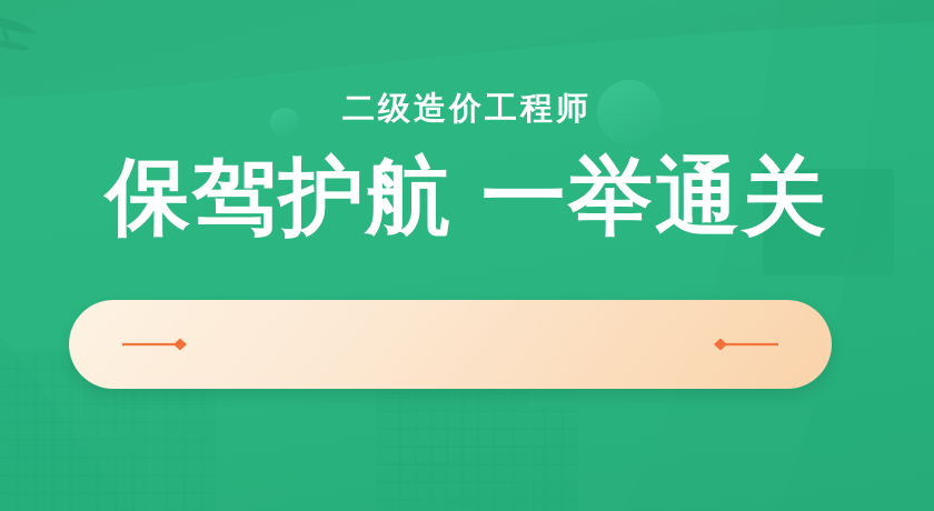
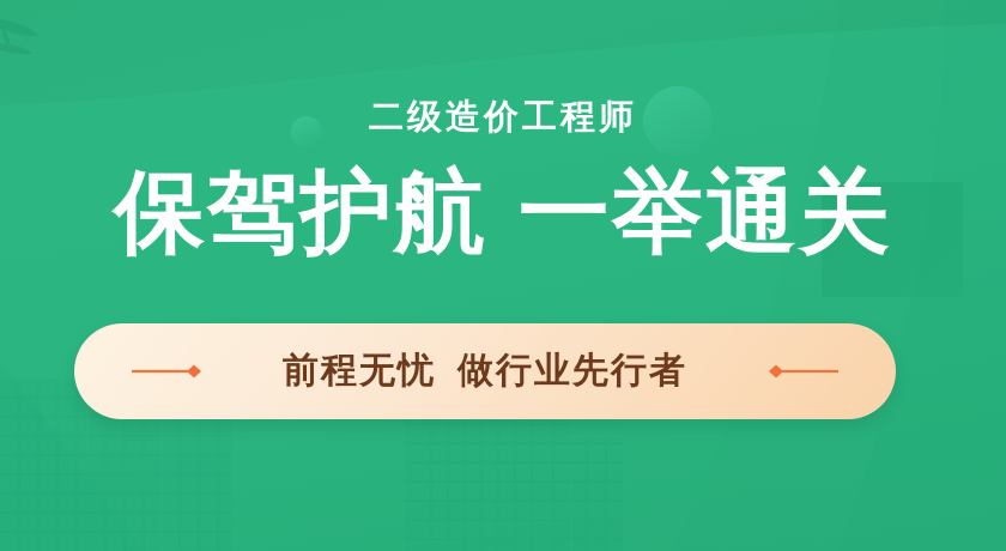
  二级造价工程师
  保驾护航 一举通关
+ 前程无忧 做行业先行者
